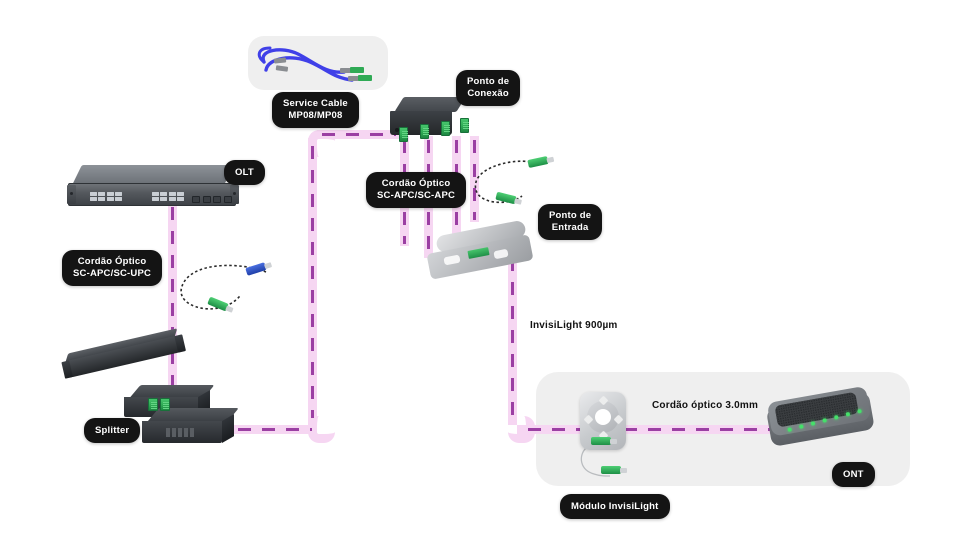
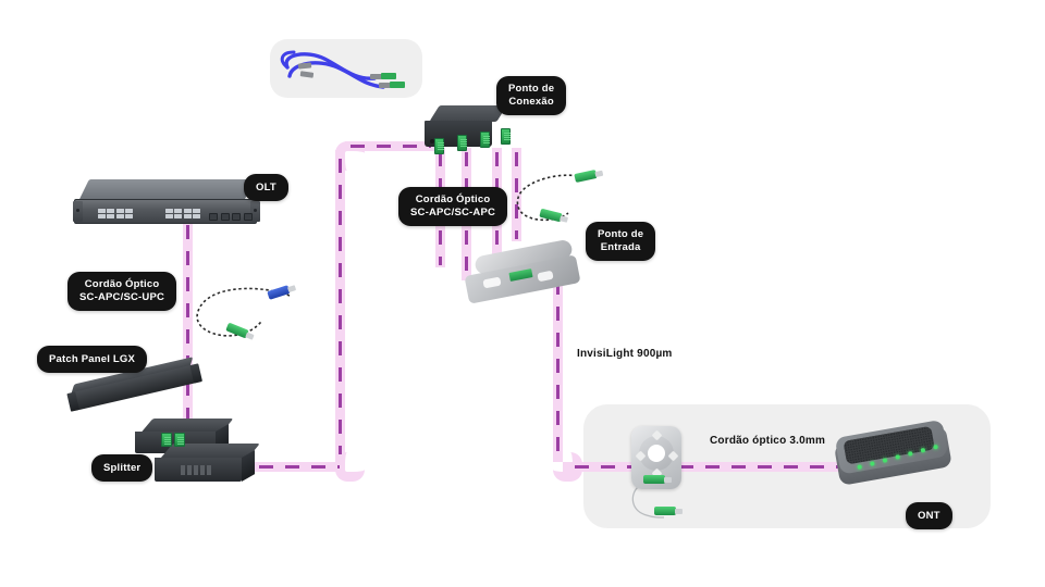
  OLT
  Cordão Óptico
  SC-APC/SC-UPC
+ Patch Panel LGX
  Splitter
- Service Cable
- MP08/MP08
  Ponto de
  Conexão
  Cordão Óptico
  SC-APC/SC-APC
  Ponto de
  Entrada
  InvisiLight 900µm
- Módulo InvisiLight
  Cordão óptico 3.0mm
  ONT
